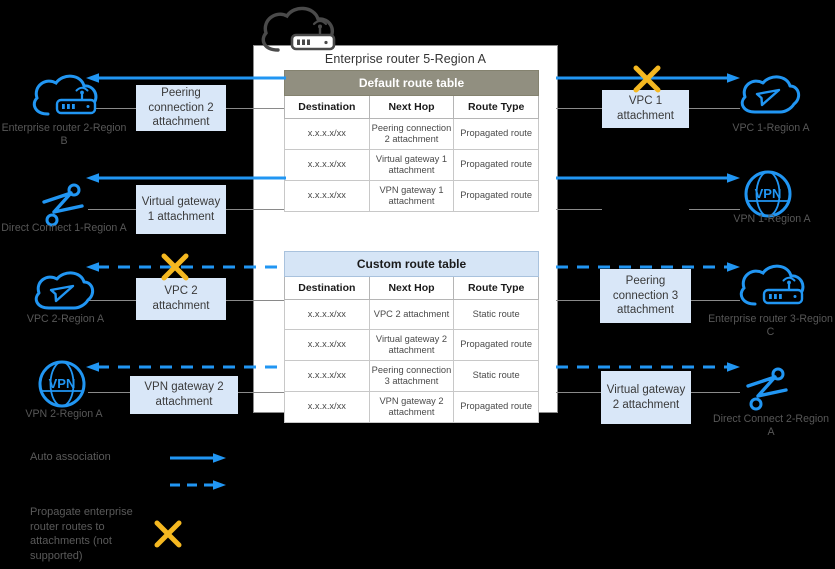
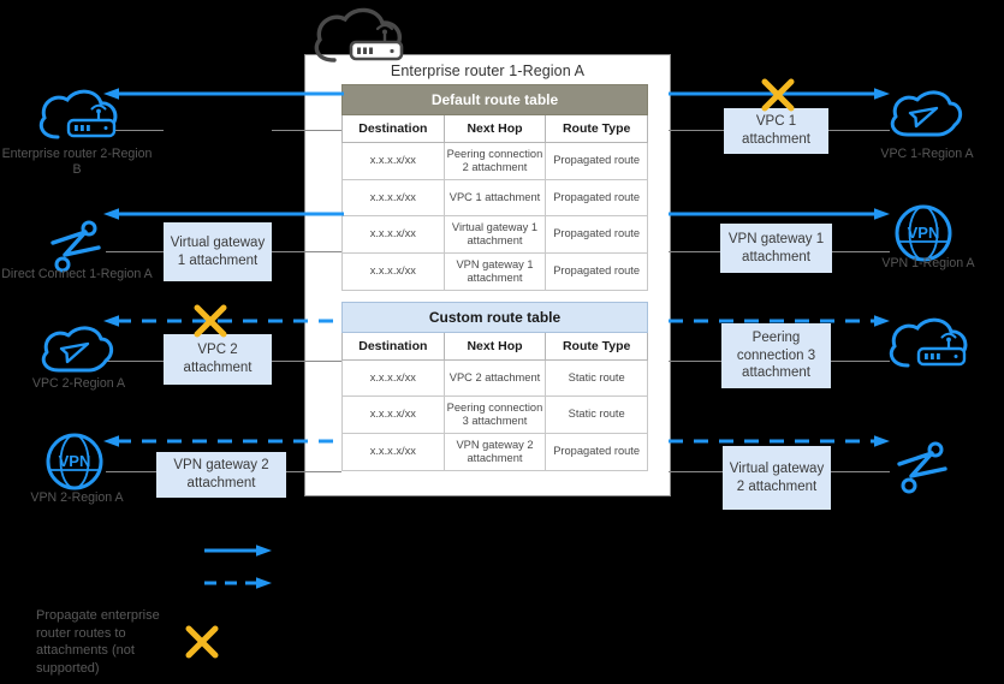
- Enterprise router 5-Region A
+ Enterprise router 1-Region A
  Default route table
  Destination	Next Hop	Route Type
  x.x.x.x/xx	Peering connection 2 attachment	Propagated route
+ x.x.x.x/xx	VPC 1 attachment	Propagated route
  x.x.x.x/xx	Virtual gateway 1 attachment	Propagated route
  x.x.x.x/xx	VPN gateway 1 attachment	Propagated route
  Custom route table
  Destination	Next Hop	Route Type
  x.x.x.x/xx	VPC 2 attachment	Static route
- x.x.x.x/xx	Virtual gateway 2 attachment	Propagated route
  x.x.x.x/xx	Peering connection 3 attachment	Static route
  x.x.x.x/xx	VPN gateway 2 attachment	Propagated route
  VPN
  VPN
- Peering connection 2 attachment
  Virtual gateway 1 attachment
  VPC 2 attachment
  VPN gateway 2 attachment
  VPC 1 attachment
+ VPN gateway 1 attachment
  Peering connection 3 attachment
  Virtual gateway 2 attachment
  Enterprise router 2-Region B
  Direct Connect 1-Region A
  VPC 2-Region A
  VPN 2-Region A
  VPC 1-Region A
  VPN 1-Region A
- Enterprise router 3-Region C
- Direct Connect 2-Region A
- Auto association
  Propagate enterprise router routes to attachments (not supported)
